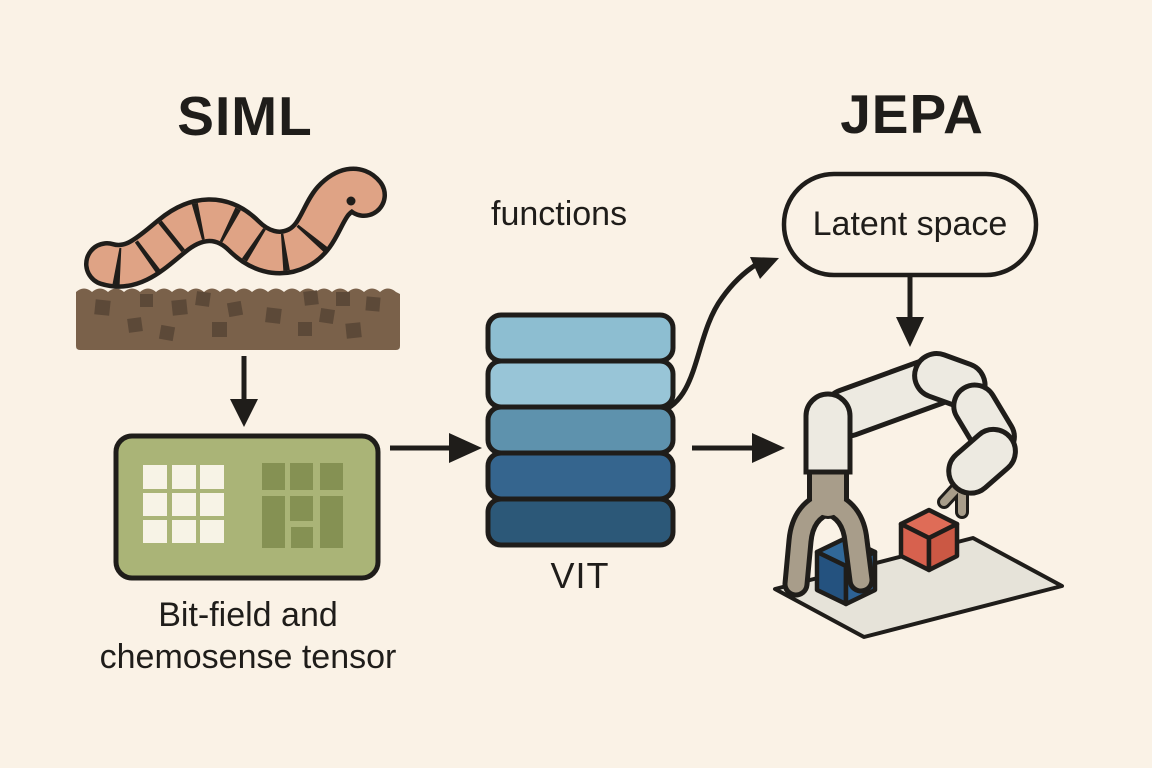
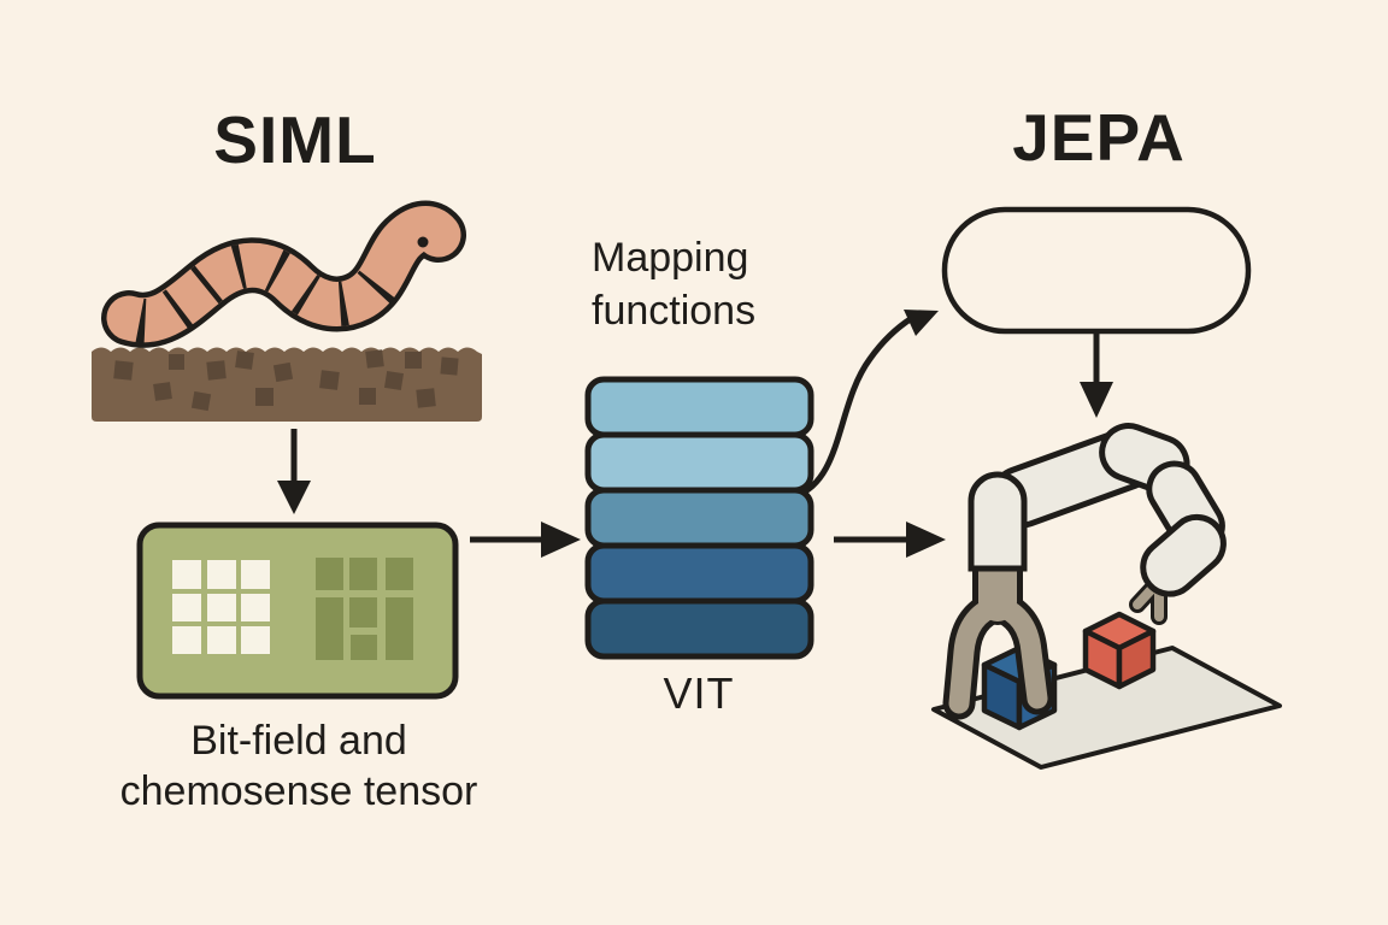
  SIML
  JEPA
+ Mapping
  functions
  VIT
- Latent space
  Bit-field and
  chemosense tensor
